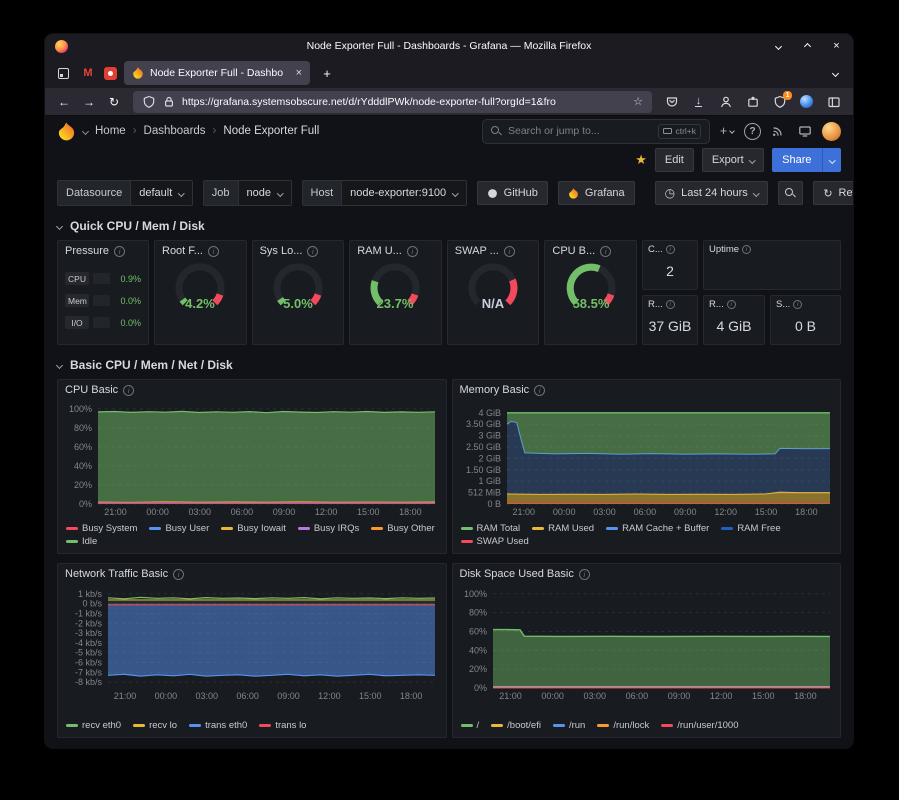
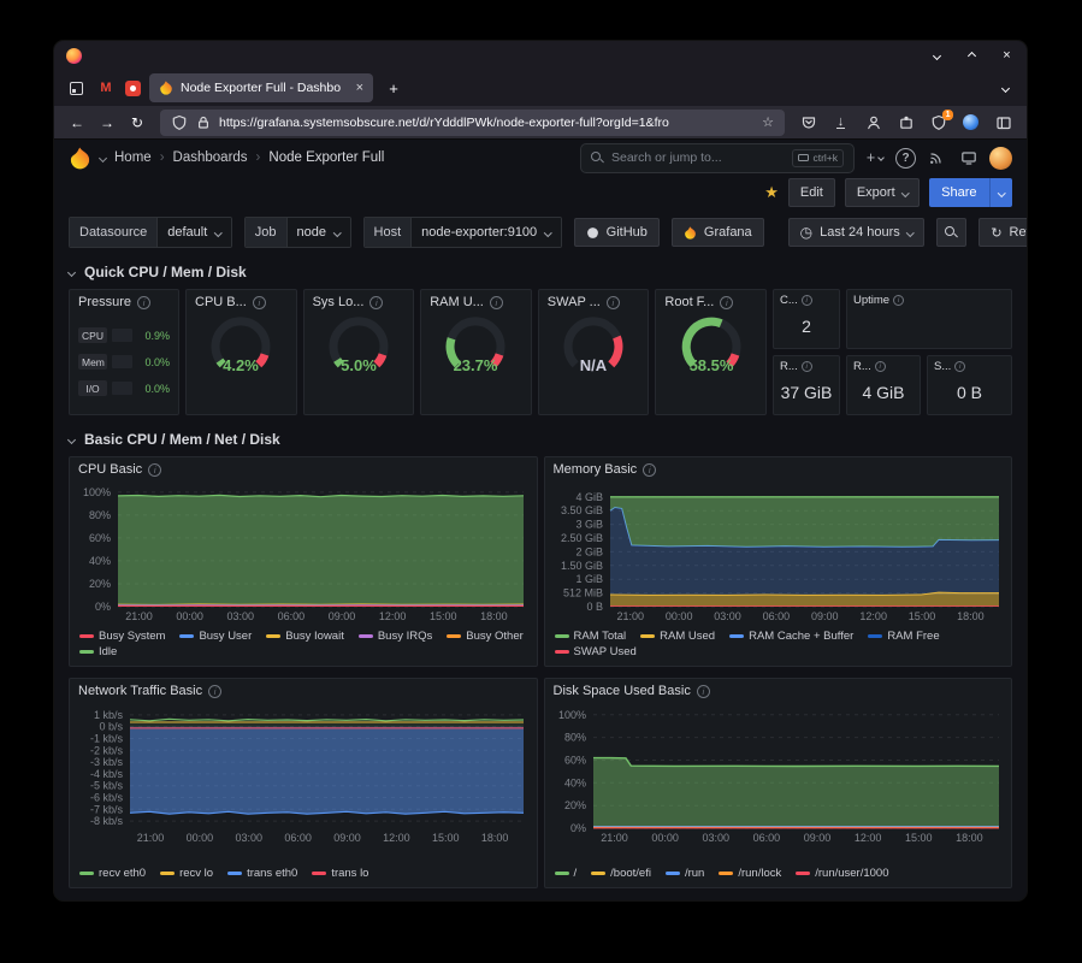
- Node Exporter Full - Dashboards - Grafana — Mozilla Firefox
  ×
  M
  Node Exporter Full - Dashbo
  ×
  +
  ←
  →
  ↻
  https://grafana.systemsobscure.net/d/rYdddlPWk/node-exporter-full?orgId=1&fro
  ☆
  ↓
  Home
  ›
  Dashboards
  ›
  Node Exporter Full
  Search or jump to...
  ctrl+k
  +
  ?
  ★
  Edit
  Export
  Share
  Datasource
  default
  Job
  node
  Host
  node-exporter:9100
  GitHub
  Grafana
  ◷
  Last 24 hours
  ↻
  Quick CPU / Mem / Disk
  Pressure
  i
  CPU
  0.9%
  Mem
  0.0%
  I/O
  0.0%
- Root F...
+ CPU B...
  i
  4.2%
  Sys Lo...
  i
  5.0%
  RAM U...
  i
  23.7%
  SWAP ...
  i
  N/A
- CPU B...
+ Root F...
  i
  58.5%
  C...
  2
  Uptime
  R...
  37 GiB
  R...
  4 GiB
  S...
  0 B
  Basic CPU / Mem / Net / Disk
  CPU Basic
  i
  100%
  80%
  60%
  40%
  20%
  0%
  21:00
  00:00
  03:00
  06:00
  09:00
  12:00
  15:00
  18:00
  Busy System
  Busy User
  Busy Iowait
  Busy IRQs
  Busy Other
  Idle
  Memory Basic
  i
  4 GiB
  3.50 GiB
  3 GiB
  2.50 GiB
  2 GiB
  1.50 GiB
  1 GiB
  512 MiB
  0 B
  21:00
  00:00
  03:00
  06:00
  09:00
  12:00
  15:00
  18:00
  RAM Total
  RAM Used
  RAM Cache + Buffer
  RAM Free
  SWAP Used
  Network Traffic Basic
  i
  1 kb/s
  0 b/s
  -1 kb/s
  -2 kb/s
  -3 kb/s
  -4 kb/s
  -5 kb/s
  -6 kb/s
  -7 kb/s
  -8 kb/s
  21:00
  00:00
  03:00
  06:00
  09:00
  12:00
  15:00
  18:00
  recv eth0
  recv lo
  trans eth0
  trans lo
  Disk Space Used Basic
  i
  100%
  80%
  60%
  40%
  20%
  0%
  21:00
  00:00
  03:00
  06:00
  09:00
  12:00
  15:00
  18:00
  /
  /boot/efi
  /run
  /run/lock
  /run/user/1000
